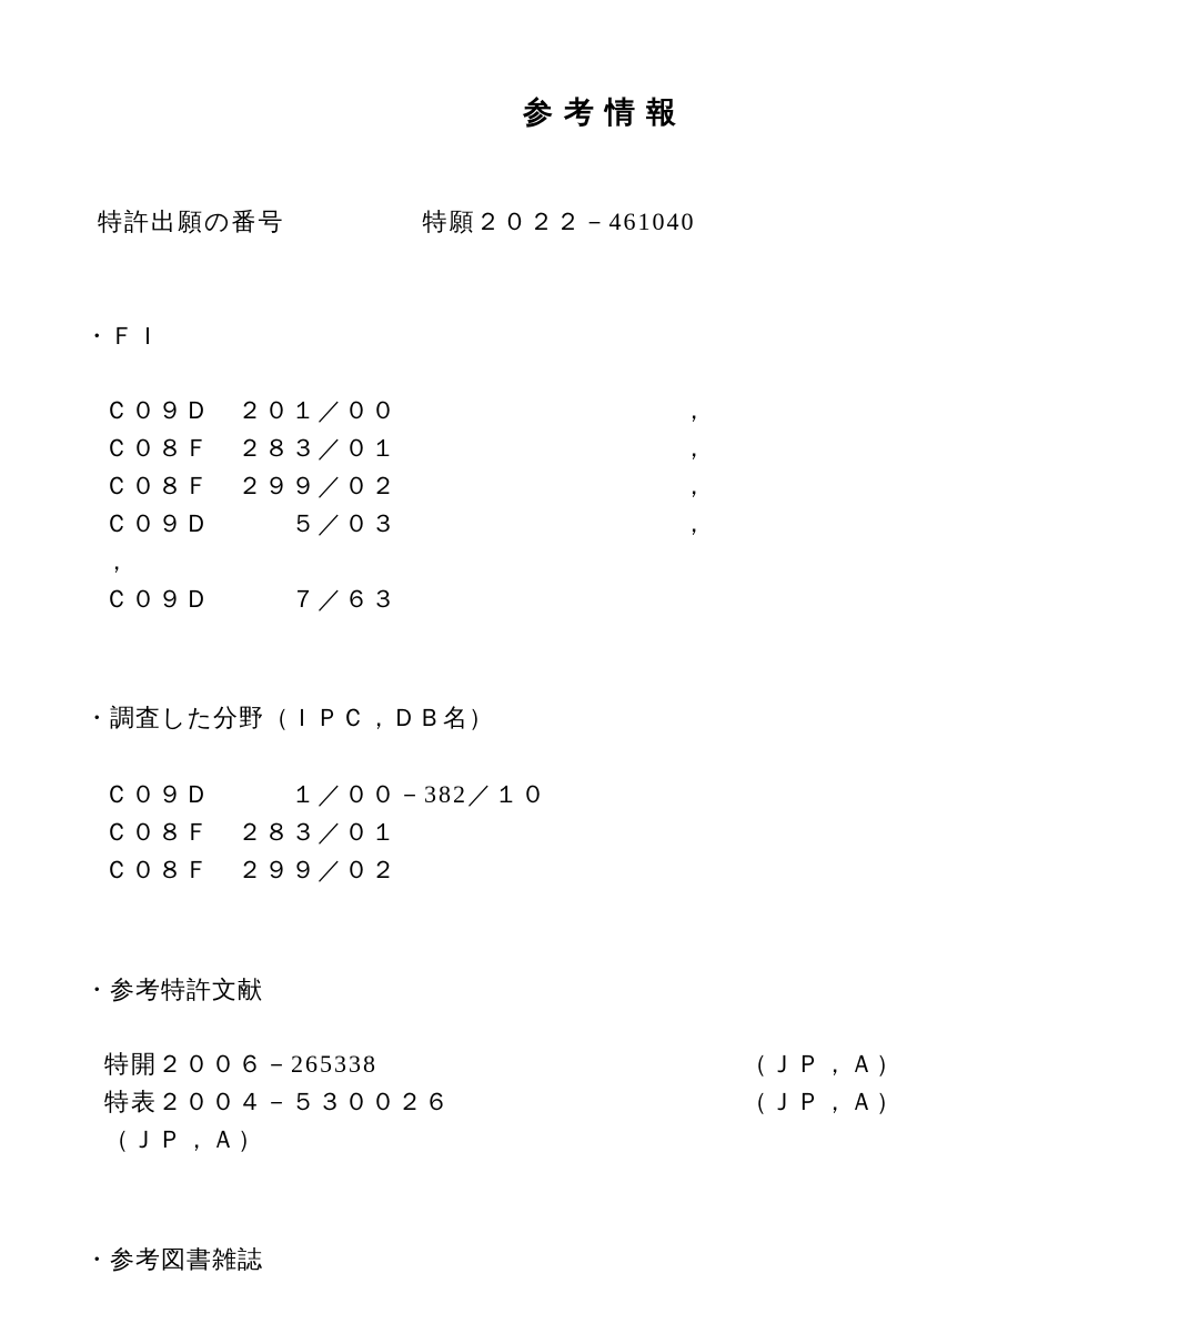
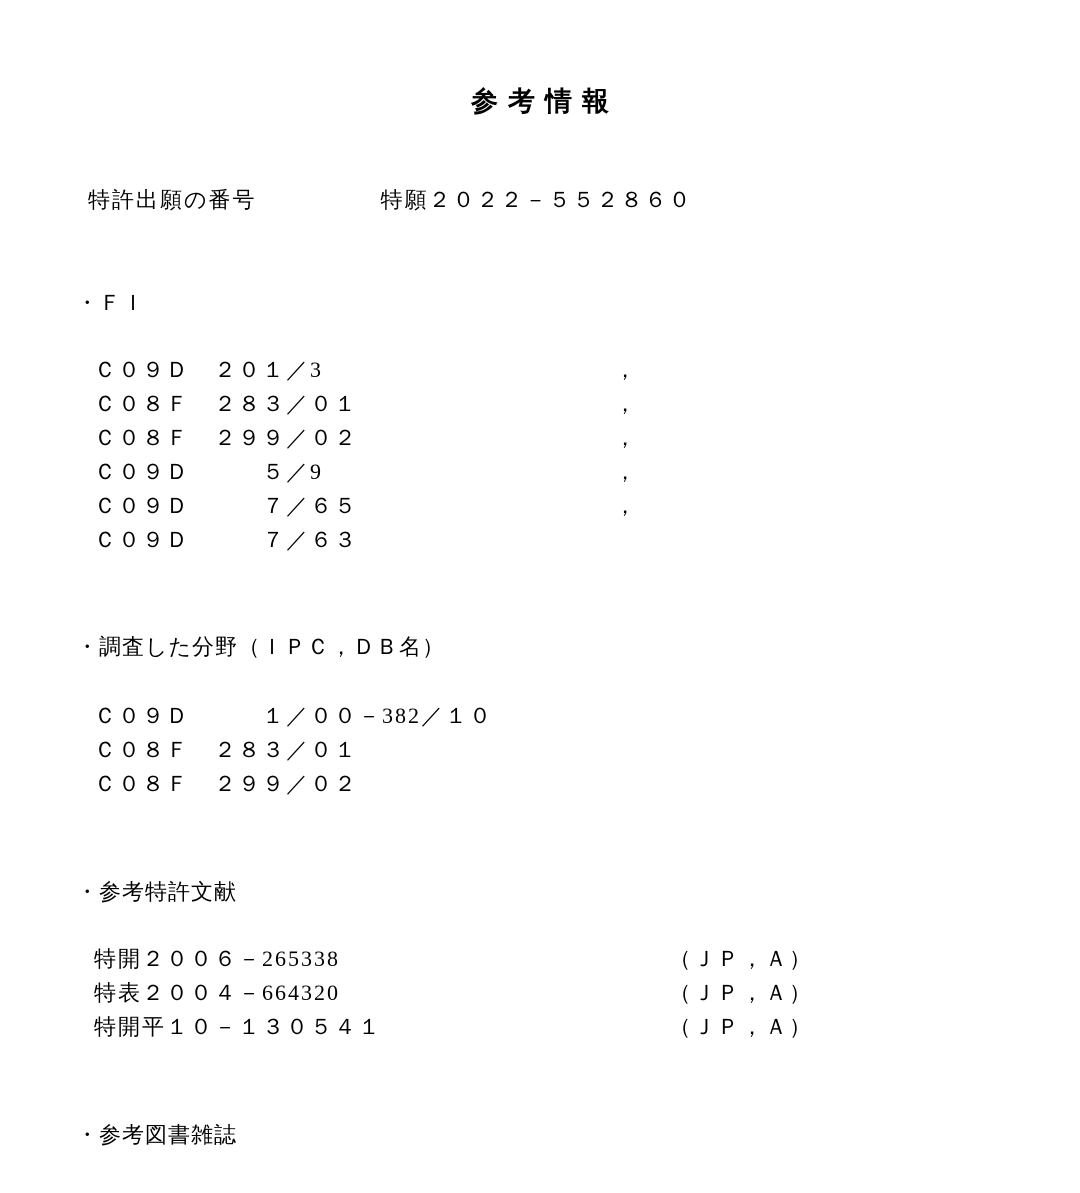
  参考情報
- 特許出願の番号 特願２０２２－461040
+ 特許出願の番号 特願２０２２－５５２８６０
  ・ＦＩ
- Ｃ０９Ｄ ２０１／００
+ Ｃ０９Ｄ ２０１／3
  ，
  Ｃ０８Ｆ ２８３／０１
  ，
  Ｃ０８Ｆ ２９９／０２
  ，
- Ｃ０９Ｄ ５／０３
+ Ｃ０９Ｄ ５／9
  ，
+ Ｃ０９Ｄ ７／６５
  ，
  Ｃ０９Ｄ ７／６３
  ・調査した分野（ＩＰＣ，ＤＢ名）
  Ｃ０９Ｄ １／００－382／１０
  Ｃ０８Ｆ ２８３／０１
  Ｃ０８Ｆ ２９９／０２
  ・参考特許文献
  特開２００６－265338
  （ＪＰ，Ａ）
- 特表２００４－５３００２６
+ 特表２００４－664320
  （ＪＰ，Ａ）
+ 特開平１０－１３０５４１
  （ＪＰ，Ａ）
  ・参考図書雑誌
